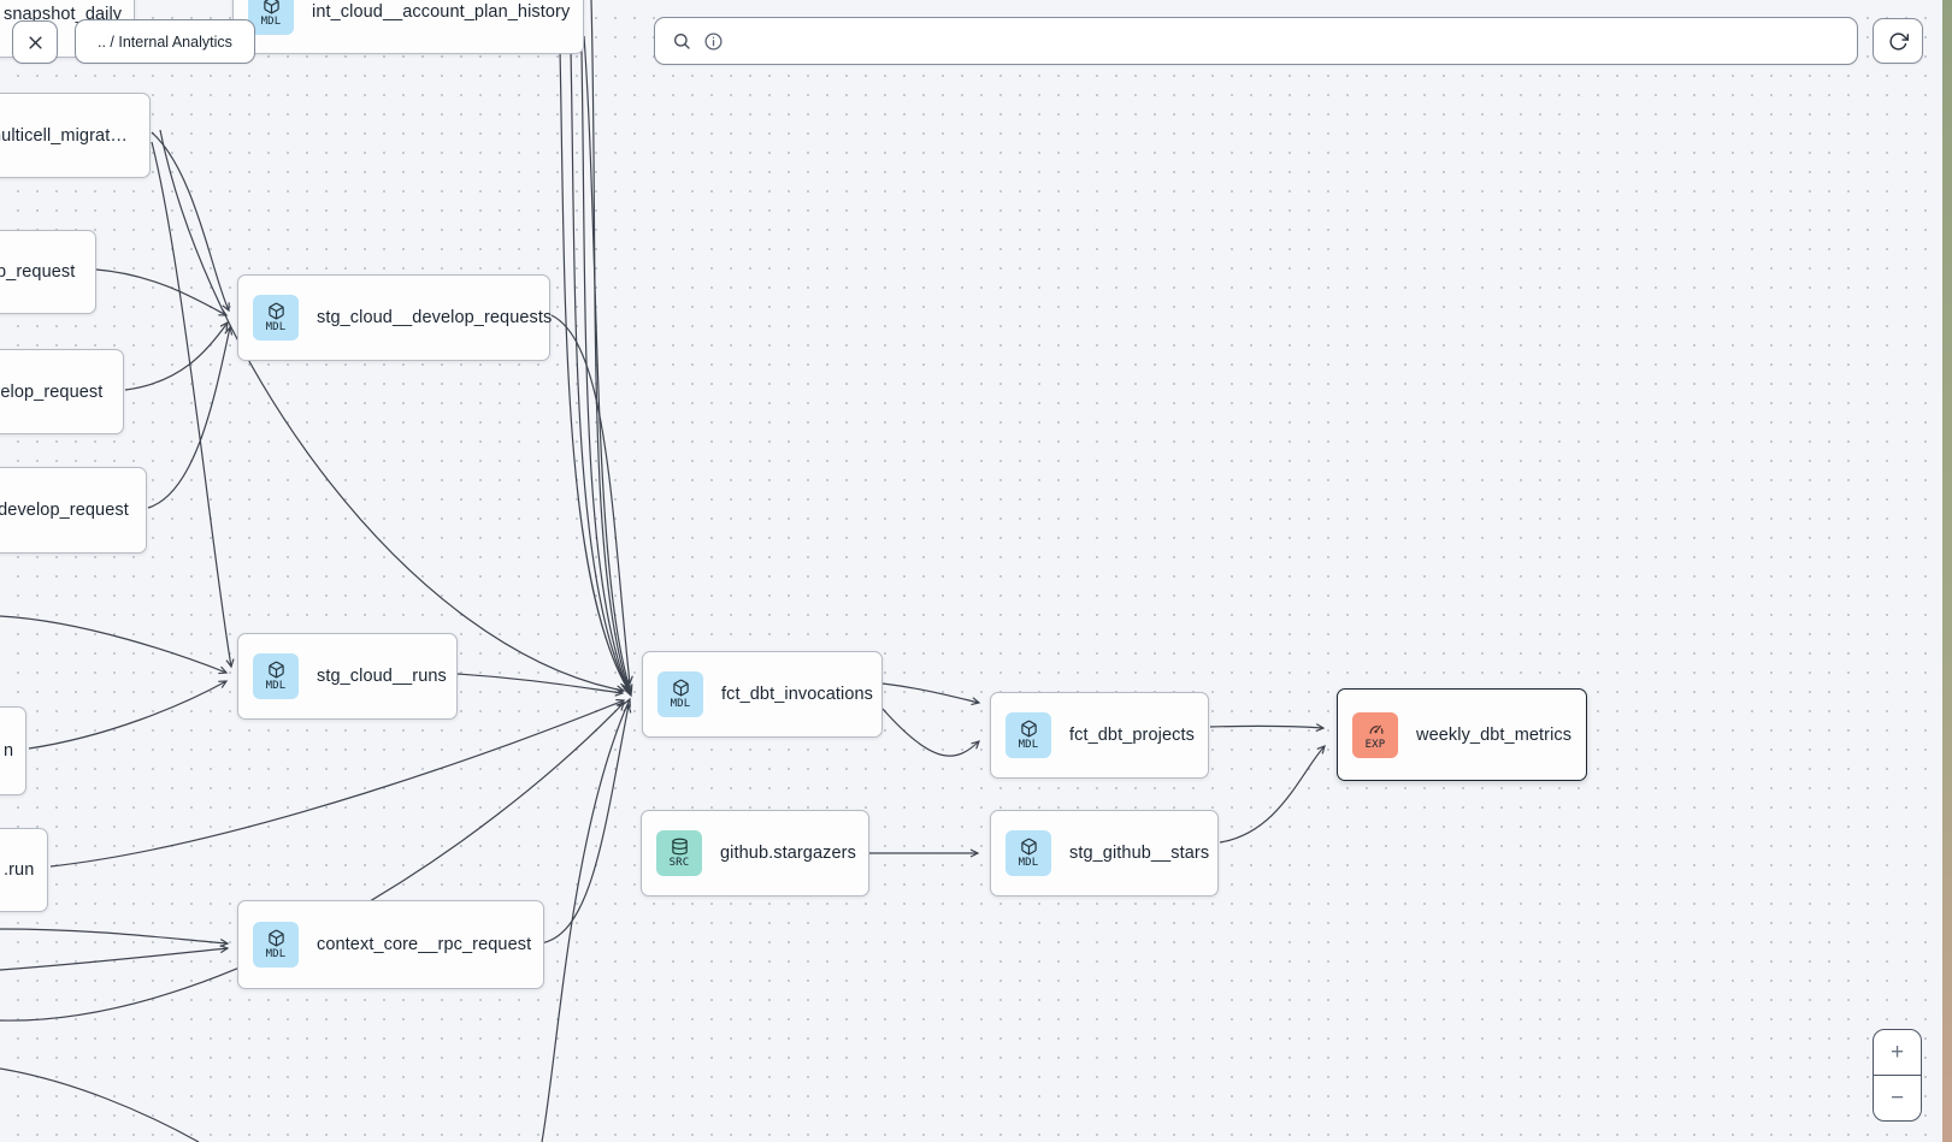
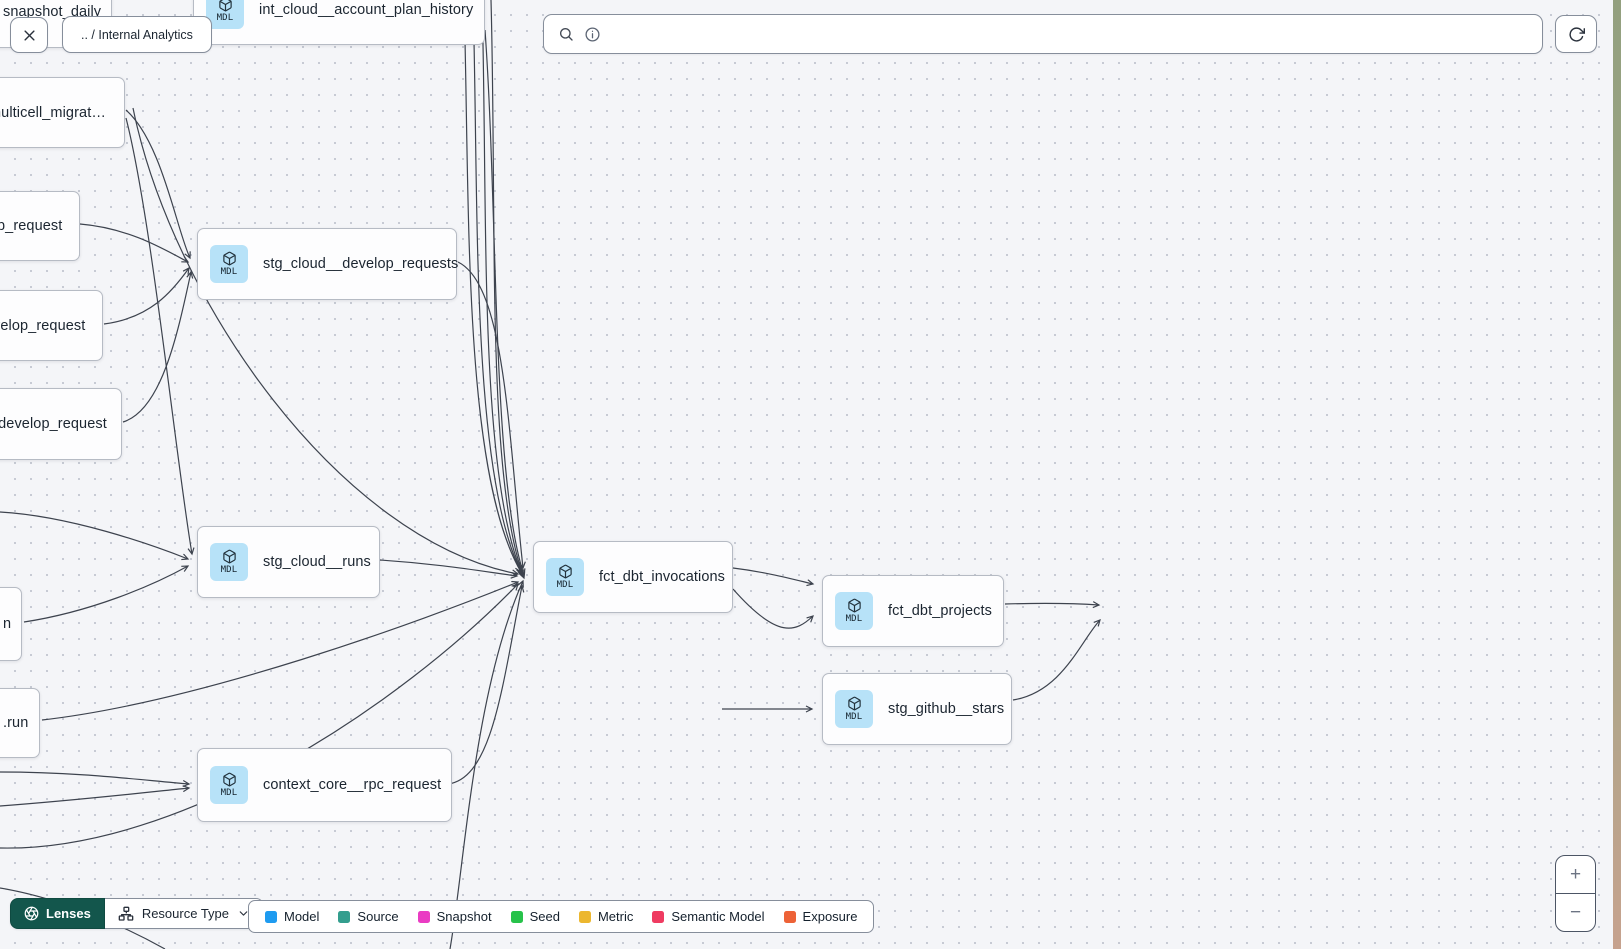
  snapshot_daily
  MDL
  int_cloud__account_plan_history
  ulticell_migrat…
  p_request
  elop_request
  develop_request
  MDL
  stg_cloud__develop_requests
  MDL
  stg_cloud__runs
  n
  .run
  MDL
  fct_dbt_invocations
- SRC
- github.stargazers
  MDL
  fct_dbt_projects
  MDL
  stg_github__stars
  MDL
  context_core__rpc_request
- EXP
- weekly_dbt_metrics
  .. / Internal Analytics
+ Lenses
+ Resource Type
+ Model
+ Source
+ Snapshot
+ Seed
+ Metric
+ Semantic Model
+ Exposure
  +
  −
